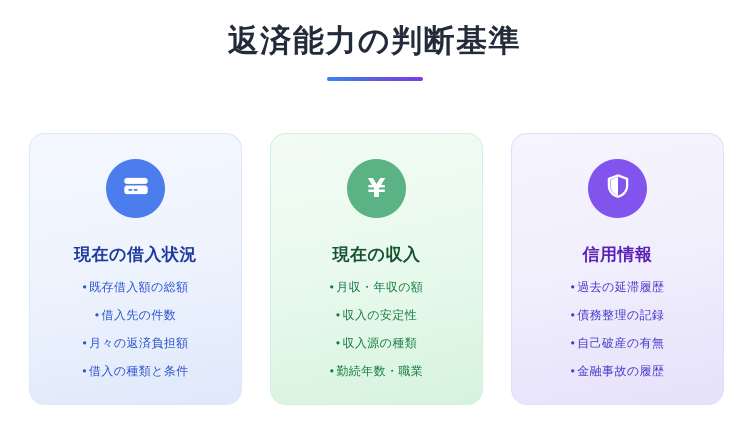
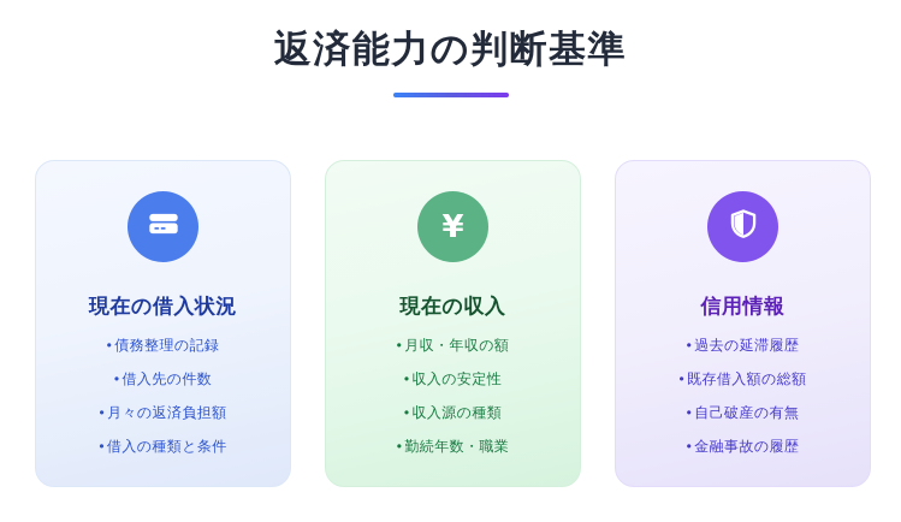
  返済能力の判断基準
  現在の借入状況
- • 既存借入額の総額
+ • 債務整理の記録
  • 借入先の件数
  • 月々の返済負担額
  • 借入の種類と条件
  ¥
  現在の収入
  • 月収・年収の額
  • 収入の安定性
  • 収入源の種類
  • 勤続年数・職業
  信用情報
  • 過去の延滞履歴
- • 債務整理の記録
+ • 既存借入額の総額
  • 自己破産の有無
  • 金融事故の履歴
